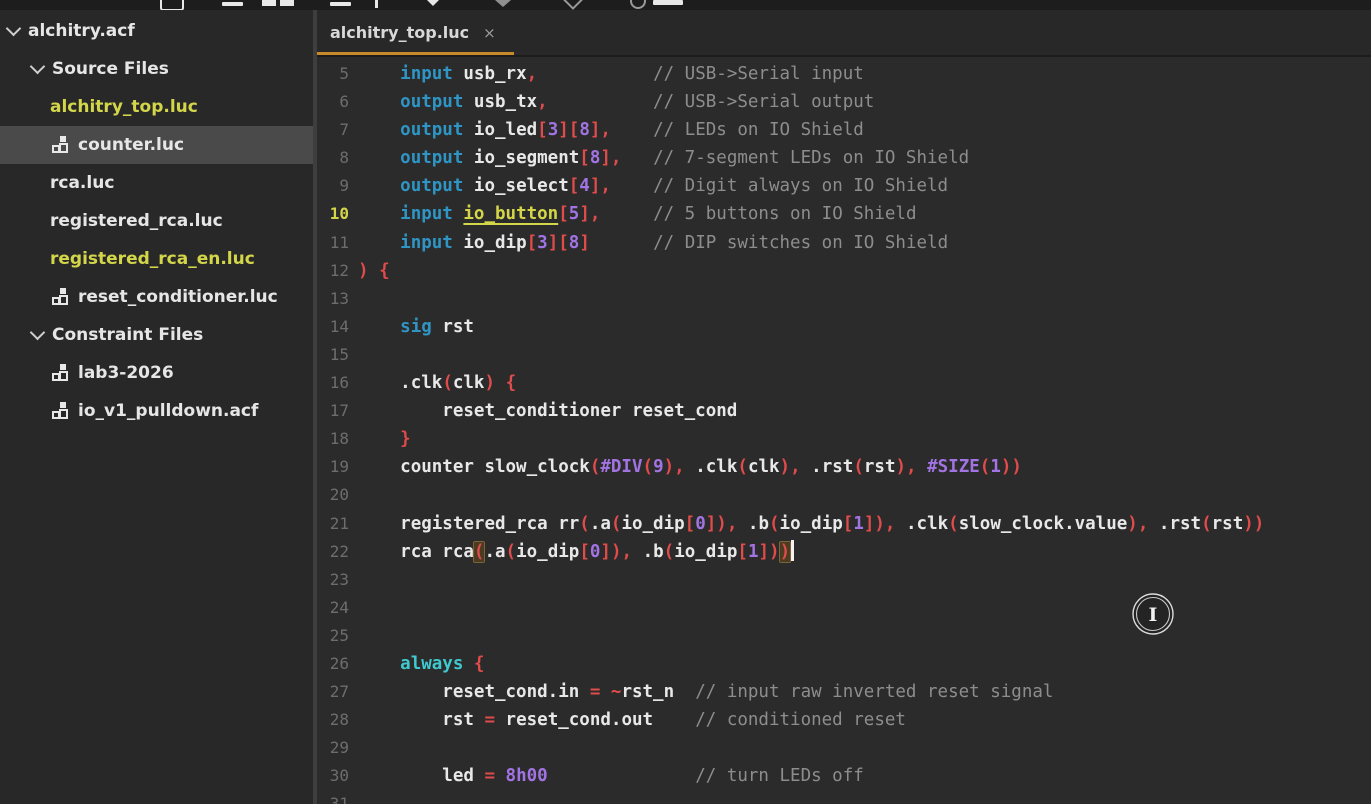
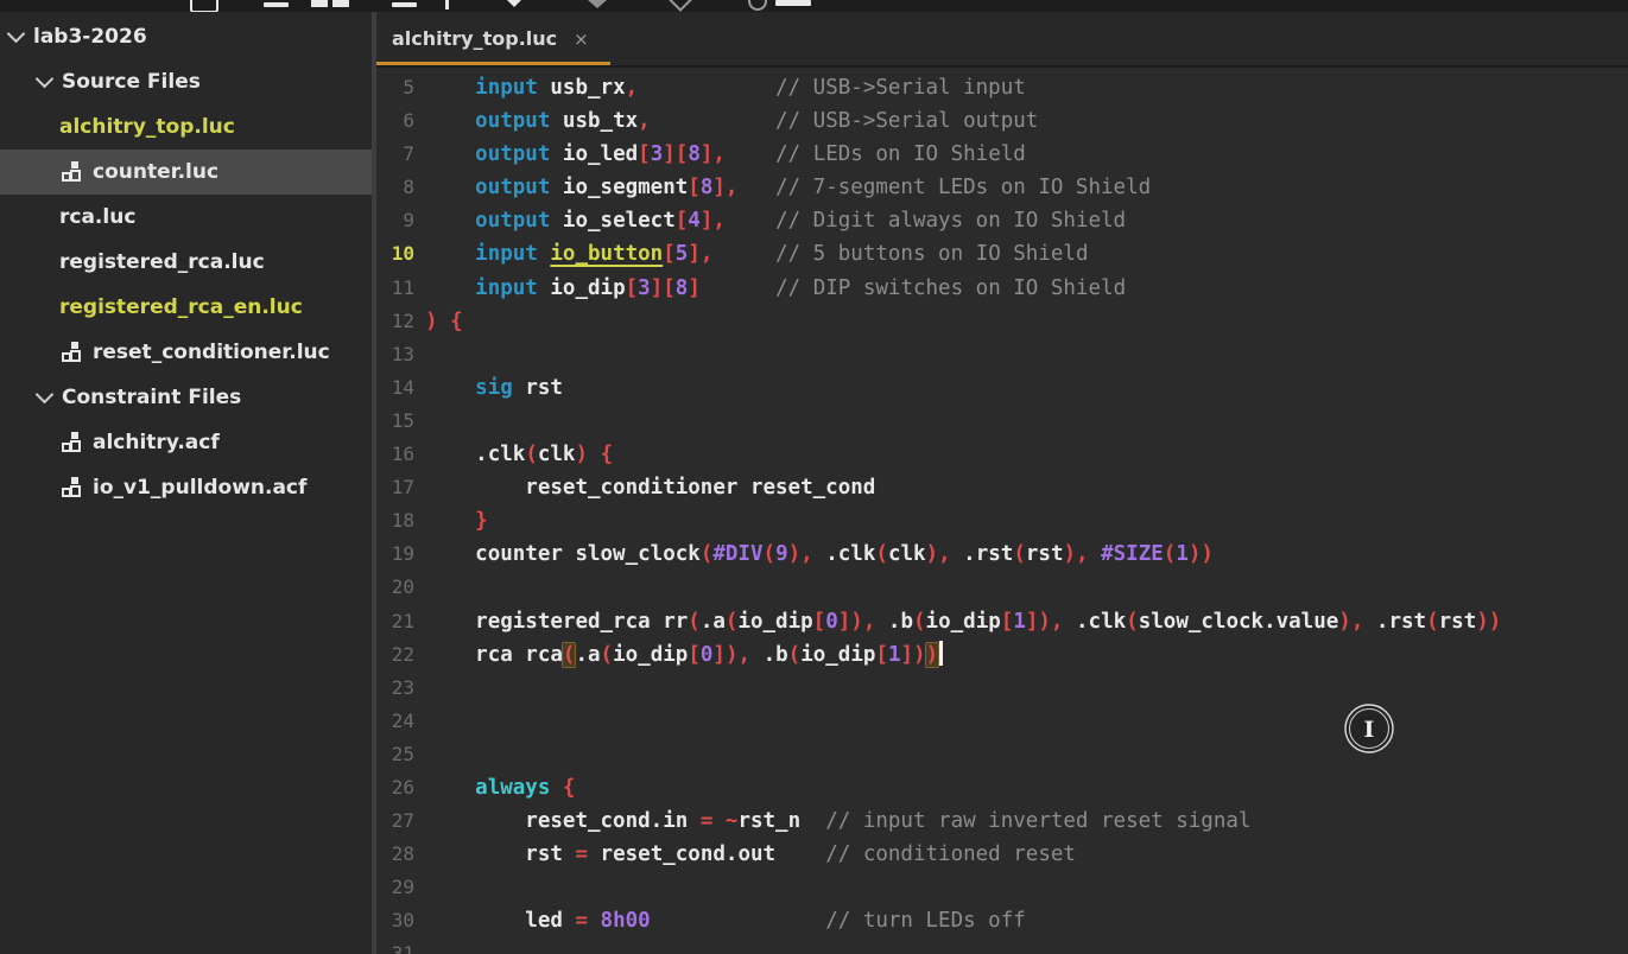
- alchitry.acf
+ lab3-2026
  Source Files
  alchitry_top.luc
  counter.luc
  rca.luc
  registered_rca.luc
  registered_rca_en.luc
  reset_conditioner.luc
  Constraint Files
- lab3-2026
+ alchitry.acf
  io_v1_pulldown.acf
  alchitry_top.luc
  ×
  5 input usb_rx, // USB->Serial input
  6 output usb_tx, // USB->Serial output
  7 output io_led[3][8], // LEDs on IO Shield
  8 output io_segment[8], // 7-segment LEDs on IO Shield
  9 output io_select[4], // Digit always on IO Shield
  10 input io_button[5], // 5 buttons on IO Shield
  11 input io_dip[3][8] // DIP switches on IO Shield
  12 ) {
  13
  14 sig rst
  15
  16 .clk(clk) {
  17 reset_conditioner reset_cond
  18 }
  19 counter slow_clock(#DIV(9), .clk(clk), .rst(rst), #SIZE(1))
  20
  21 registered_rca rr(.a(io_dip[0]), .b(io_dip[1]), .clk(slow_clock.value), .rst(rst))
  22 rca rca(.a(io_dip[0]), .b(io_dip[1]))
  23
  24
  25
  26 always {
  27 reset_cond.in = ~rst_n // input raw inverted reset signal
  28 rst = reset_cond.out // conditioned reset
  29
  30 led = 8h00 // turn LEDs off
  I
